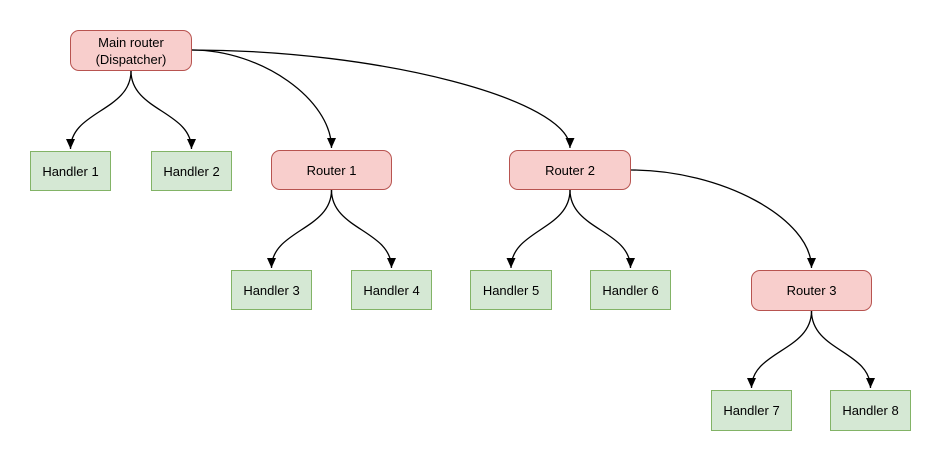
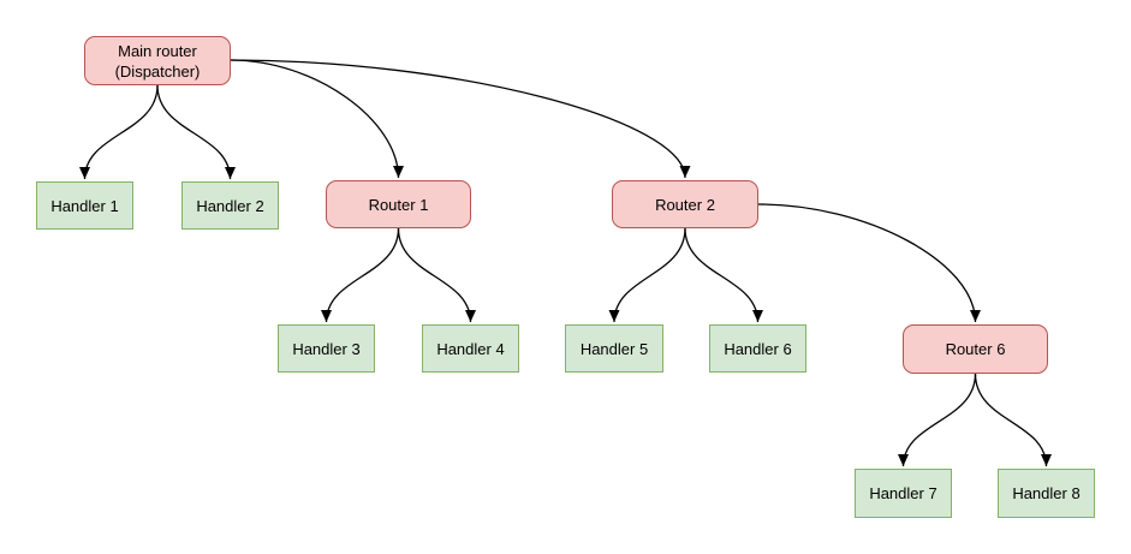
  Main router
  (Dispatcher)
  Handler 1
  Handler 2
  Router 1
  Router 2
  Handler 3
  Handler 4
  Handler 5
  Handler 6
- Router 3
+ Router 6
  Handler 7
  Handler 8
